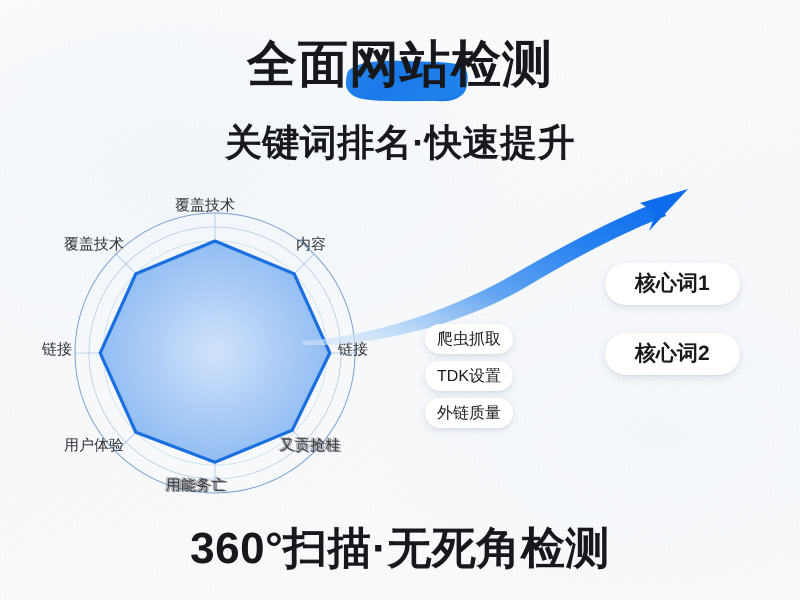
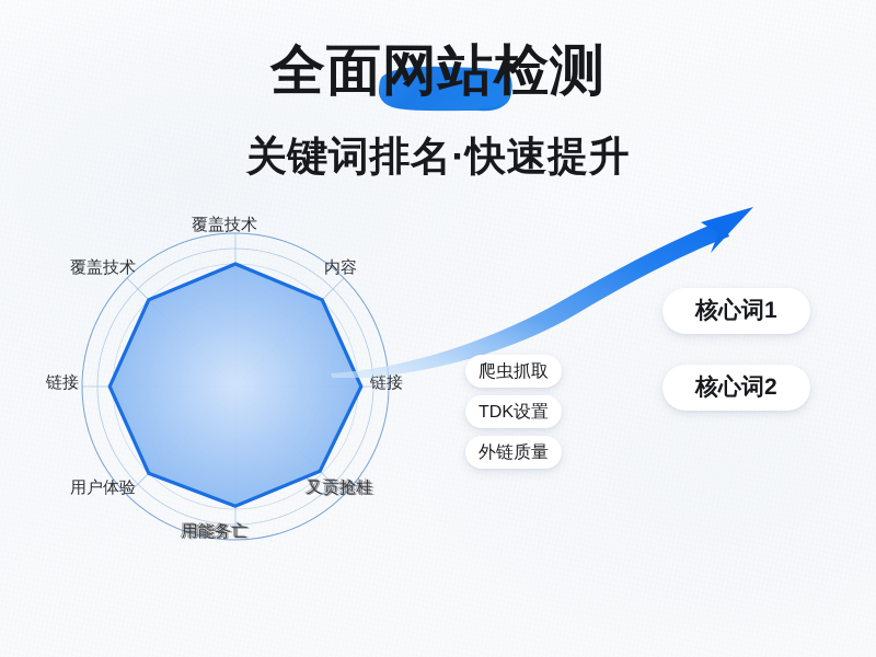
  全面网站检测
  关键词排名·快速提升
  覆盖技术
  内容
  链接
  又贡抢桂
  用能务亡
  用户体验
  链接
  覆盖技术
  爬虫抓取
  TDK设置
  外链质量
  核心词1
  核心词2
- 360°扫描·无死角检测
